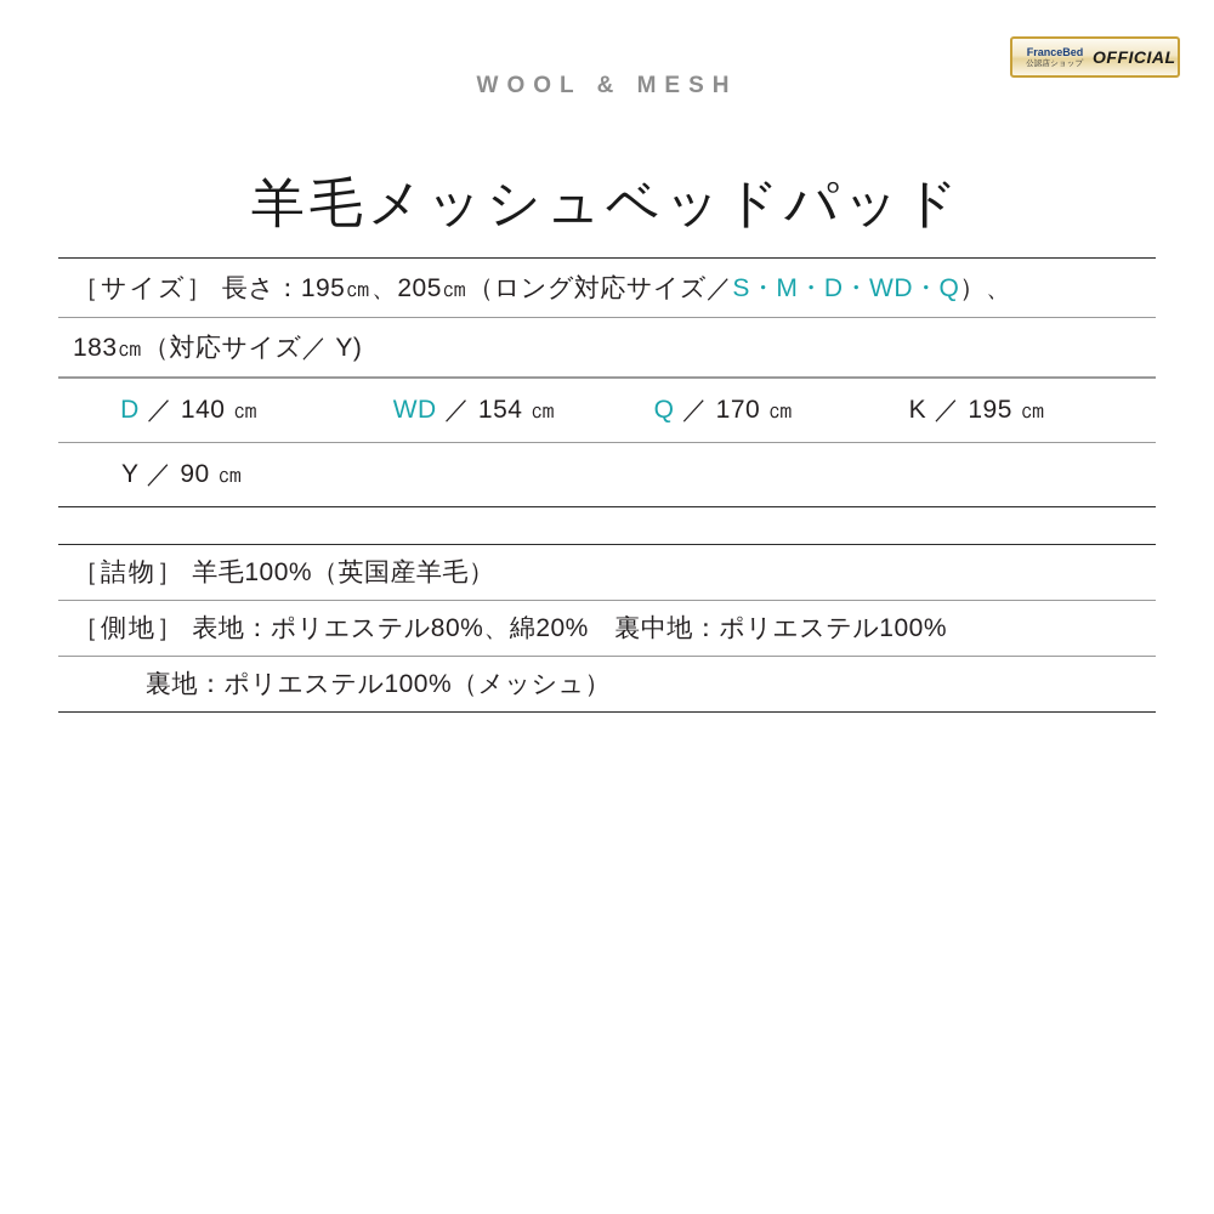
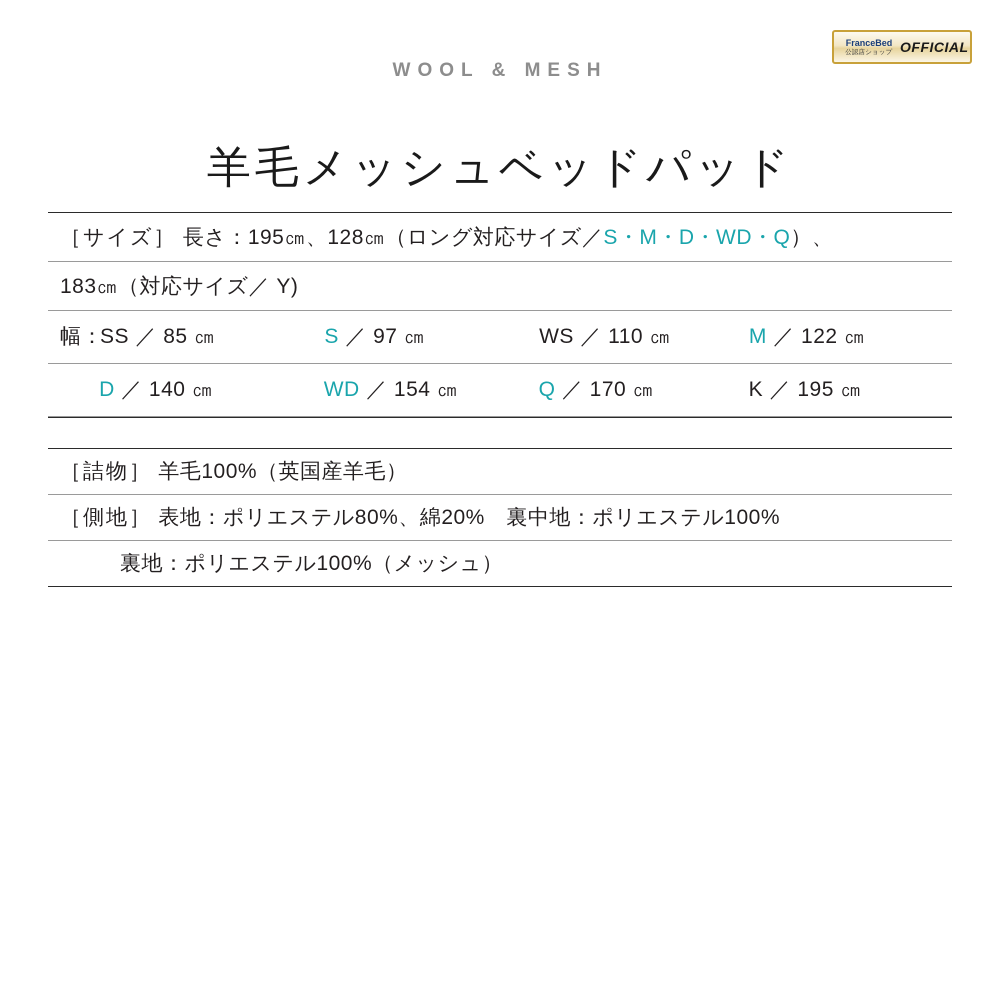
  FranceBed
  OFFICIAL
  WOOL & MESH
  羊毛メッシュベッドパッド
- ［サイズ］ 長さ：195㎝、205㎝（ロング対応サイズ／S・M・D・WD・Q）、
+ ［サイズ］ 長さ：195㎝、128㎝（ロング対応サイズ／S・M・D・WD・Q）、
  183㎝（対応サイズ／ Y)
+ 幅：
+ SS ／ 85 ㎝
+ S ／ 97 ㎝
+ WS ／ 110 ㎝
+ M ／ 122 ㎝
  D ／ 140 ㎝
  WD ／ 154 ㎝
  Q ／ 170 ㎝
  K ／ 195 ㎝
- Y ／ 90 ㎝
  ［詰物］ 羊毛100%（英国産羊毛）
  ［側地］ 表地：ポリエステル80%、綿20% 裏中地：ポリエステル100%
  裏地：ポリエステル100%（メッシュ）
